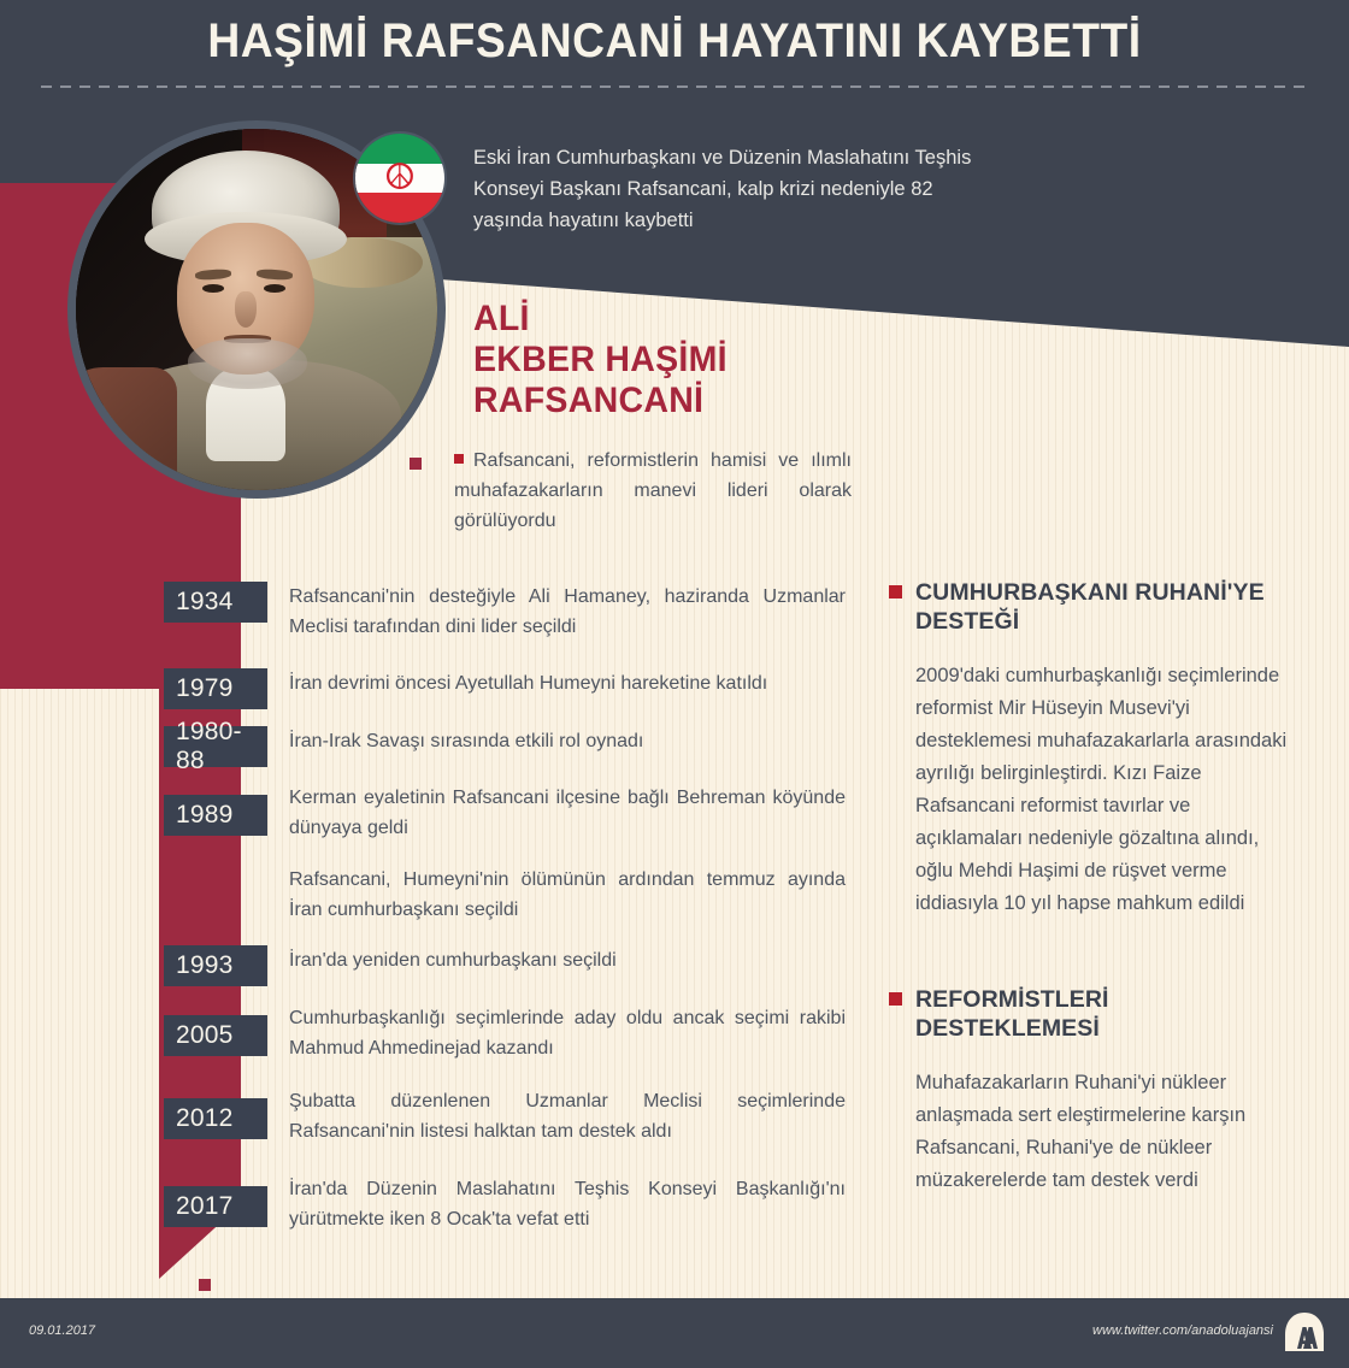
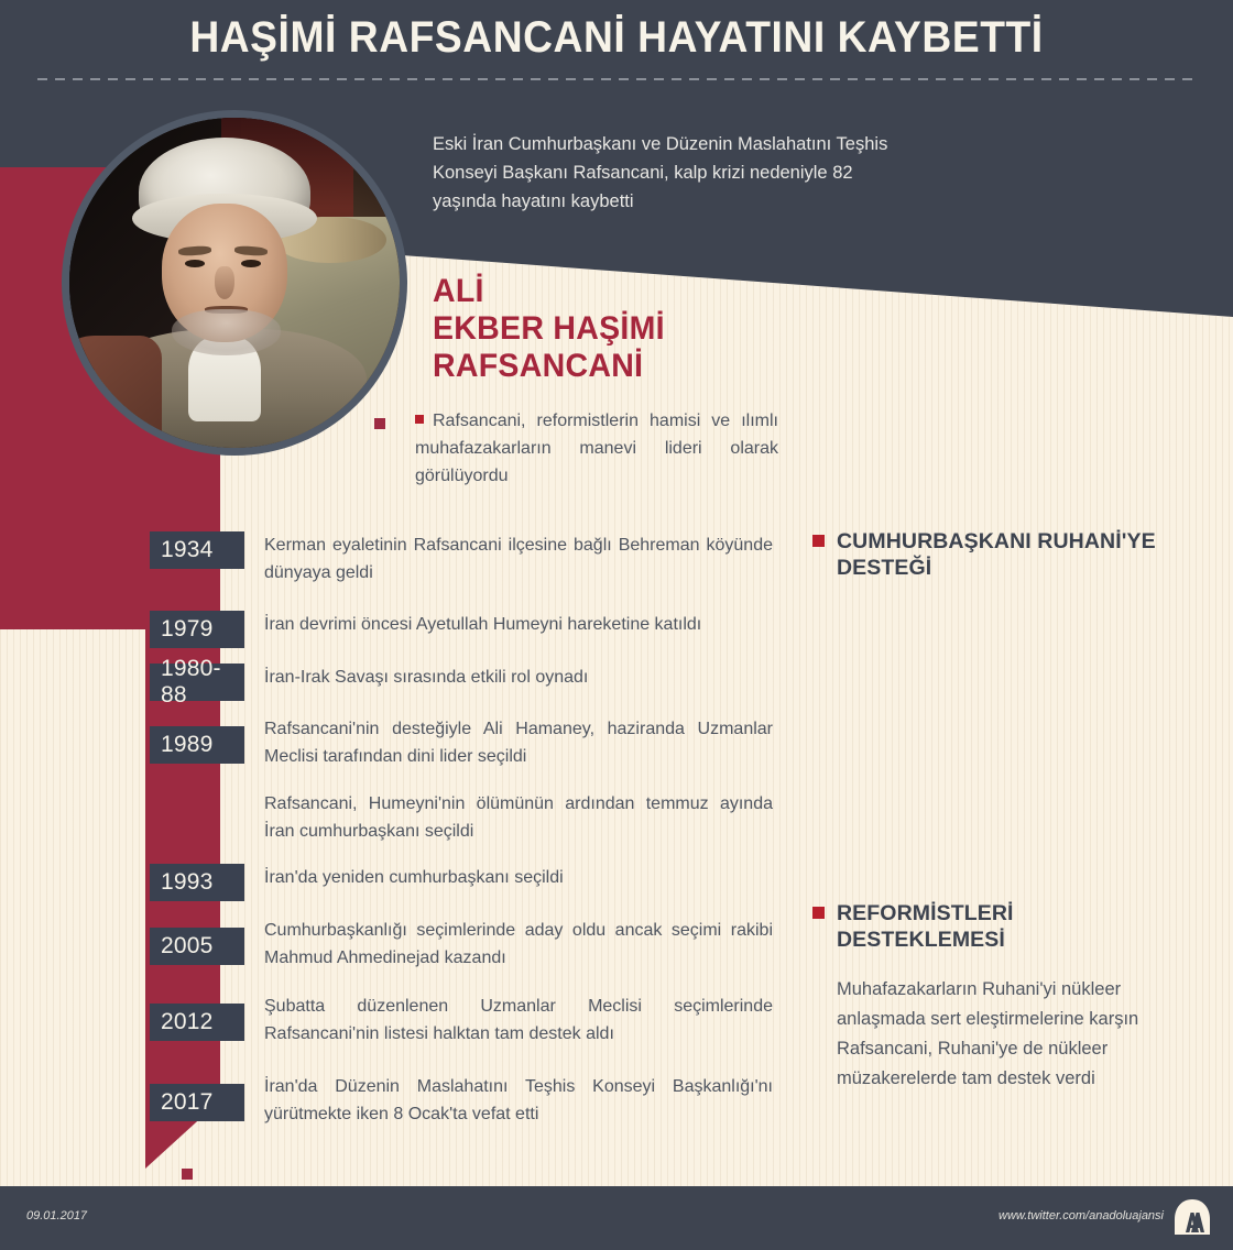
  HAŞİMİ RAFSANCANİ HAYATINI KAYBETTİ
- ☮
  Eski İran Cumhurbaşkanı ve Düzenin Maslahatını Teşhis Konseyi Başkanı Rafsancani, kalp krizi nedeniyle 82 yaşında hayatını kaybetti
  ALİ
  EKBER HAŞİMİ
  RAFSANCANİ
  Rafsancani, reformistlerin hamisi ve ılımlı muhafazakarların manevi lideri olarak görülüyordu
  1934
- Rafsancani'nin desteğiyle Ali Hamaney, haziranda Uzmanlar Meclisi tarafından dini lider seçildi
+ Kerman eyaletinin Rafsancani ilçesine bağlı Behreman köyünde dünyaya geldi
  1979
  İran devrimi öncesi Ayetullah Humeyni hareketine katıldı
  1980-88
  İran-Irak Savaşı sırasında etkili rol oynadı
  1989
- Kerman eyaletinin Rafsancani ilçesine bağlı Behreman köyünde dünyaya geldi
+ Rafsancani'nin desteğiyle Ali Hamaney, haziranda Uzmanlar Meclisi tarafından dini lider seçildi
  Rafsancani, Humeyni'nin ölümünün ardından temmuz ayında İran cumhurbaşkanı seçildi
  1993
  İran'da yeniden cumhurbaşkanı seçildi
  2005
  Cumhurbaşkanlığı seçimlerinde aday oldu ancak seçimi rakibi Mahmud Ahmedinejad kazandı
  2012
  Şubatta düzenlenen Uzmanlar Meclisi seçimlerinde Rafsancani'nin listesi halktan tam destek aldı
  2017
  İran'da Düzenin Maslahatını Teşhis Konseyi Başkanlığı'nı yürütmekte iken 8 Ocak'ta vefat etti
  CUMHURBAŞKANI RUHANİ'YE DESTEĞİ
- 2009'daki cumhurbaşkanlığı seçimlerinde reformist Mir Hüseyin Musevi'yi desteklemesi muhafazakarlarla arasındaki ayrılığı belirginleştirdi. Kızı Faize Rafsancani reformist tavırlar ve açıklamaları nedeniyle gözaltına alındı, oğlu Mehdi Haşimi de rüşvet verme iddiasıyla 10 yıl hapse mahkum edildi
  REFORMİSTLERİ DESTEKLEMESİ
  Muhafazakarların Ruhani'yi nükleer anlaşmada sert eleştirmelerine karşın Rafsancani, Ruhani'ye de nükleer müzakerelerde tam destek verdi
  09.01.2017
  www.twitter.com/anadoluajansi
